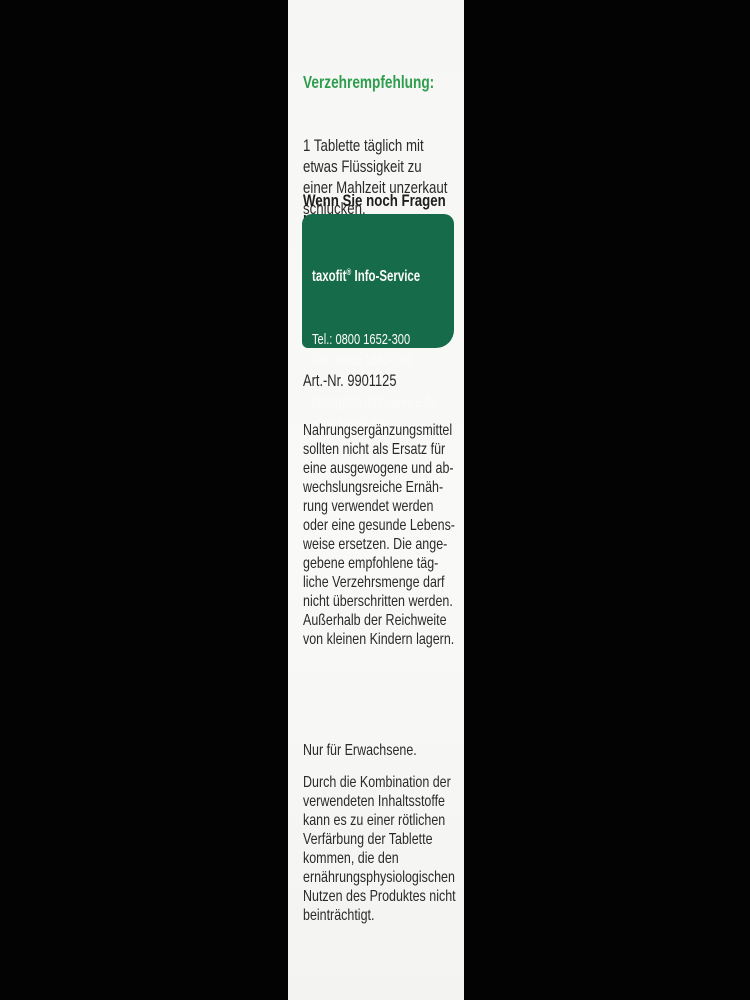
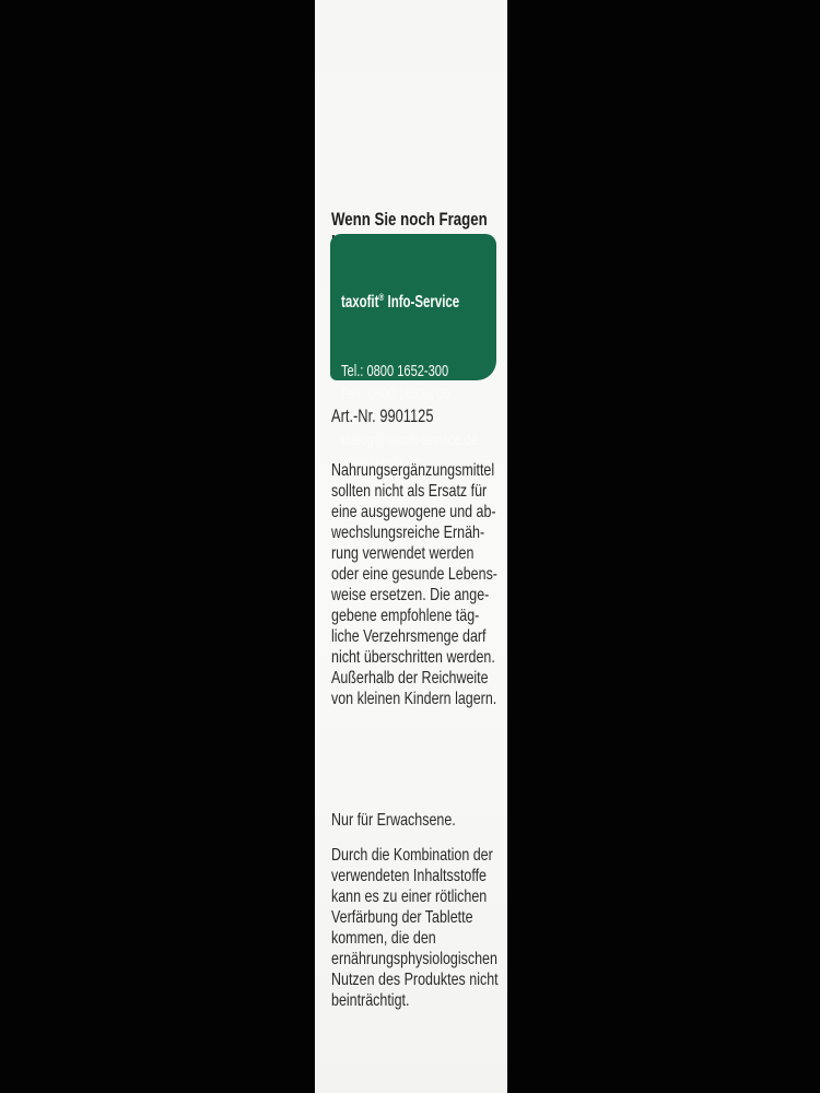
- Verzehrempfehlung:
- 1 Tablette täglich mit
- etwas Flüssigkeit zu
- einer Mahlzeit unzerkaut
- schlucken.
  Wenn Sie noch Fragen
  taxofit® Info-Service
  Tel.: 0800 1652-300
  E-Mail:
  www.taxofit.de
  Art.-Nr. 9901125
  Nahrungsergänzungsmittel
  sollten nicht als Ersatz für
  eine ausgewogene und ab-
  wechslungsreiche Ernäh-
  rung verwendet werden
  oder eine gesunde Lebens-
  weise ersetzen. Die ange-
  gebene empfohlene täg-
  liche Verzehrsmenge darf
  nicht überschritten werden.
  Außerhalb der Reichweite
  von kleinen Kindern lagern.
  Nur für Erwachsene.
  Durch die Kombination der
  verwendeten Inhaltsstoffe
  kann es zu einer rötlichen
  Verfärbung der Tablette
  kommen, die den
  ernährungsphysiologischen
  Nutzen des Produktes nicht
  beinträchtigt.
